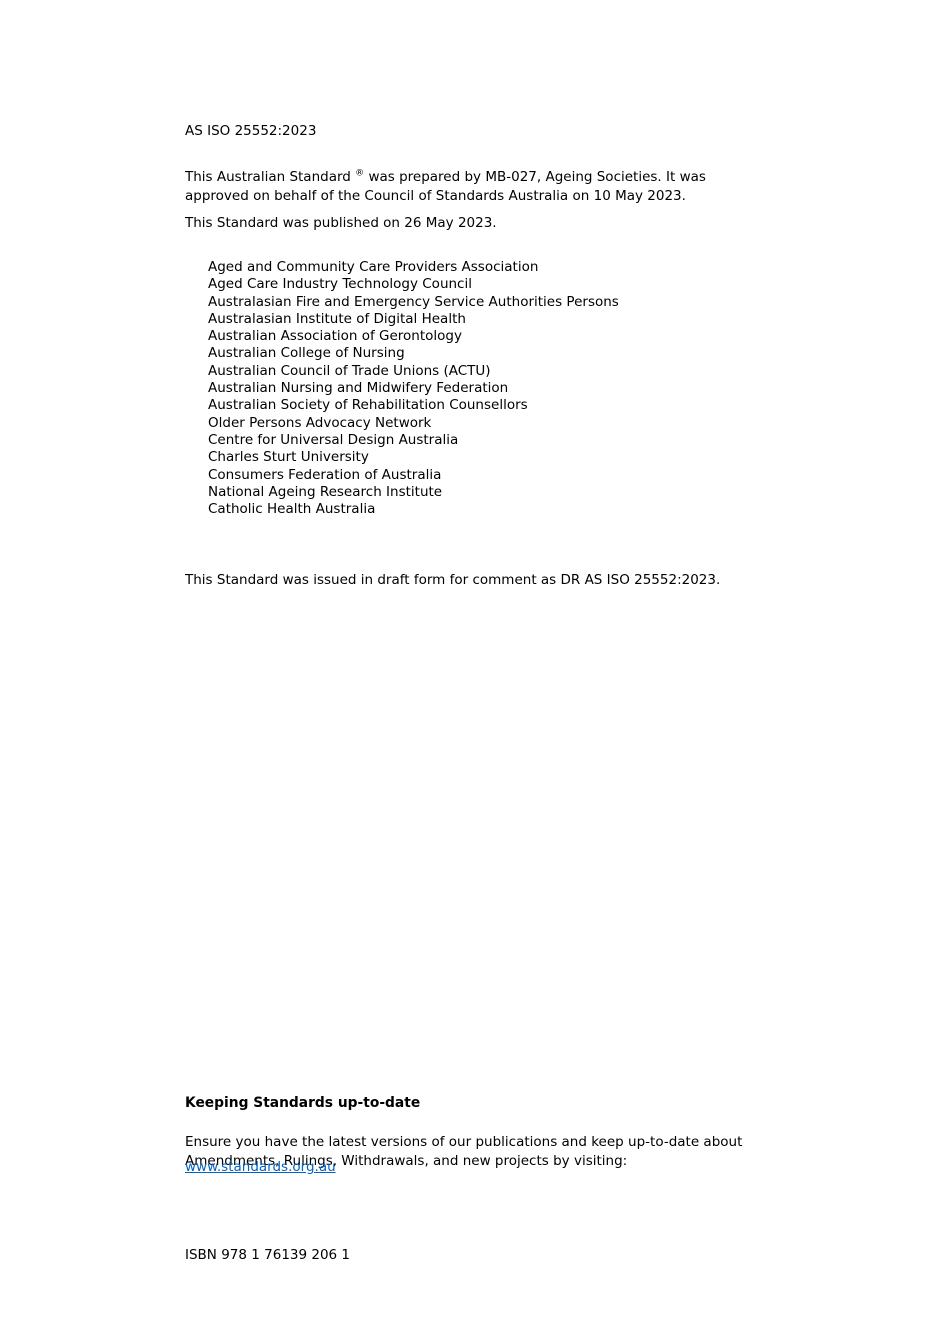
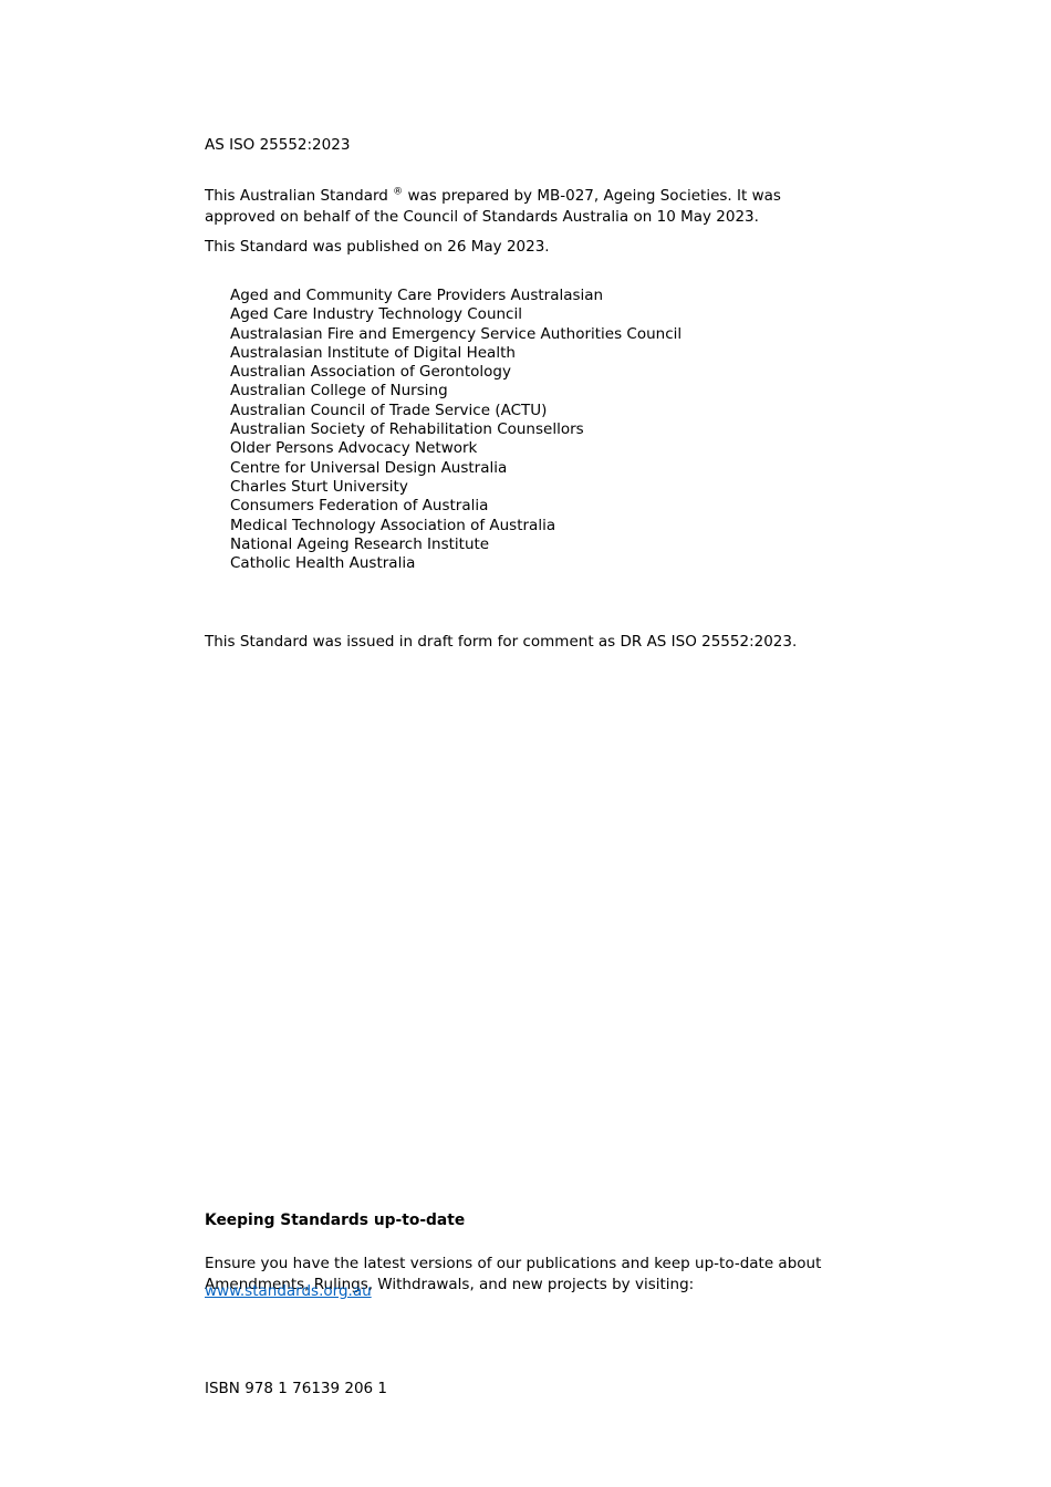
  AS ISO 25552:2023
  This Australian Standard ® was prepared by MB-027, Ageing Societies. It was approved on behalf of the Council of Standards Australia on 10 May 2023.
  This Standard was published on 26 May 2023.
- Aged and Community Care Providers Association
+ Aged and Community Care Providers Australasian
  Aged Care Industry Technology Council
- Australasian Fire and Emergency Service Authorities Persons
+ Australasian Fire and Emergency Service Authorities Council
  Australasian Institute of Digital Health
  Australian Association of Gerontology
  Australian College of Nursing
- Australian Council of Trade Unions (ACTU)
+ Australian Council of Trade Service (ACTU)
- Australian Nursing and Midwifery Federation
  Australian Society of Rehabilitation Counsellors
  Older Persons Advocacy Network
  Centre for Universal Design Australia
  Charles Sturt University
  Consumers Federation of Australia
+ Medical Technology Association of Australia
  National Ageing Research Institute
  Catholic Health Australia
  This Standard was issued in draft form for comment as DR AS ISO 25552:2023.
  Keeping Standards up-to-date
  Ensure you have the latest versions of our publications and keep up-to-date about Amendments, Rulings, Withdrawals, and new projects by visiting:
  www.standards.org.au
  ISBN 978 1 76139 206 1
